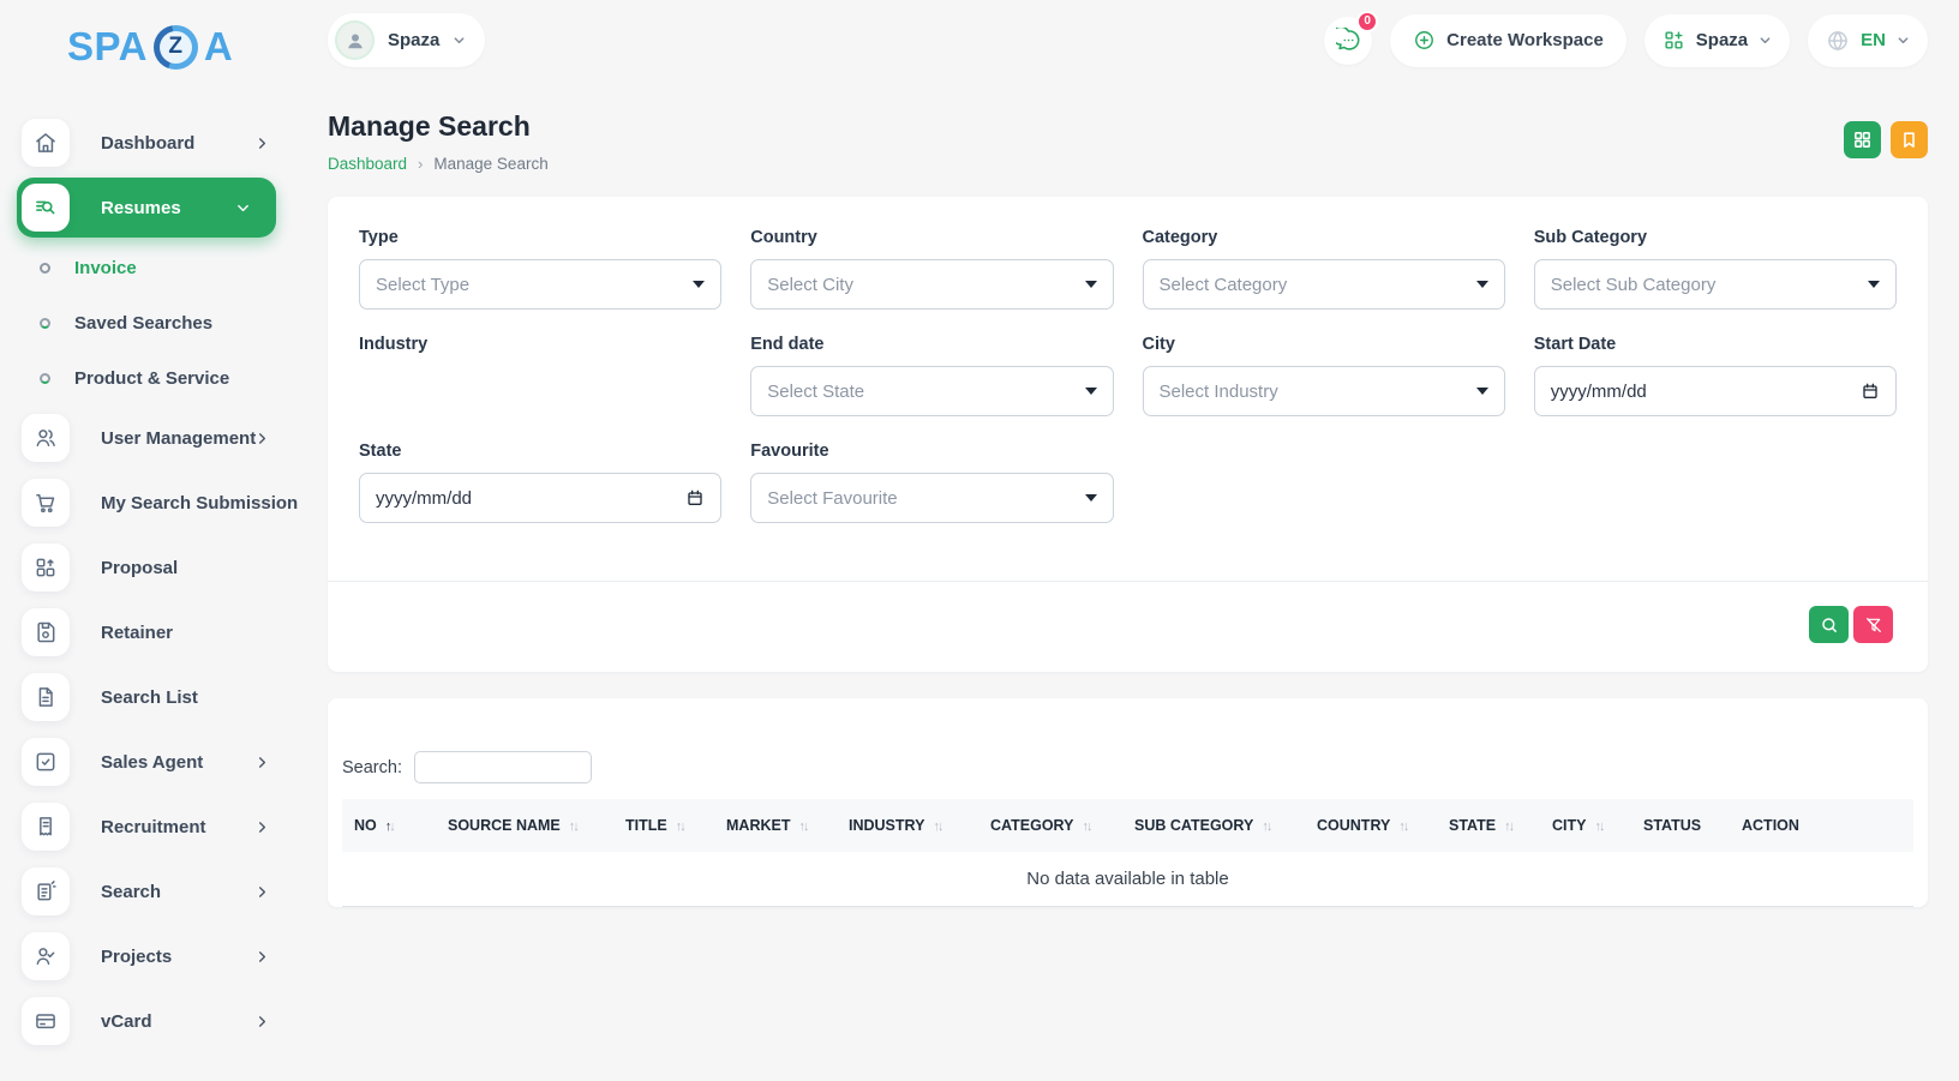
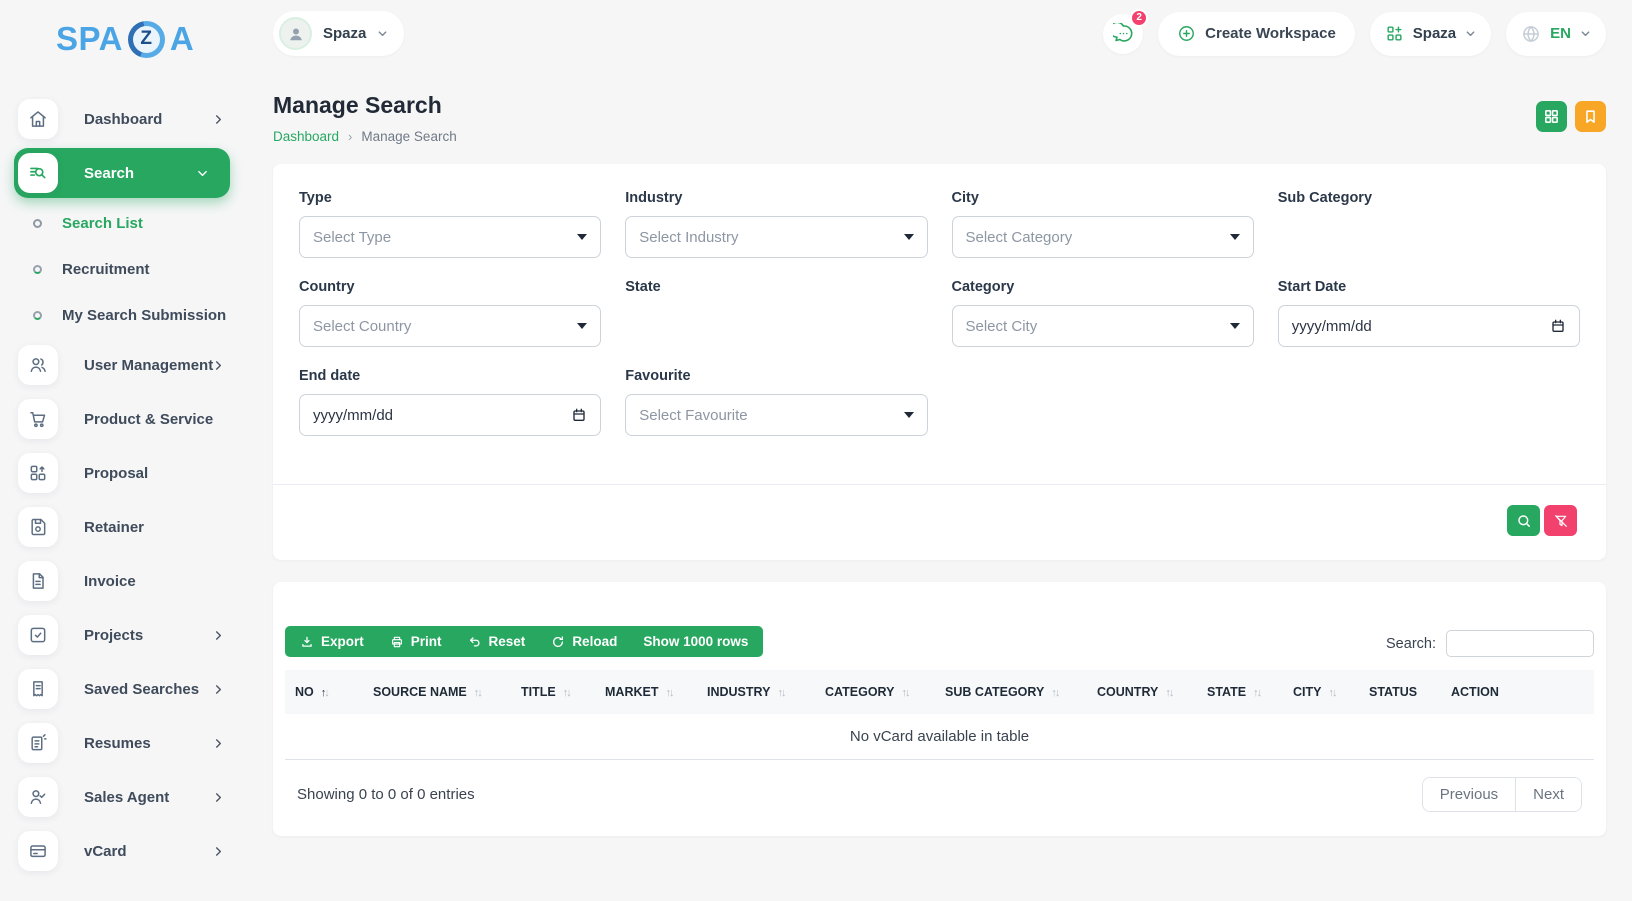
  SPA
  Z
  A
  Dashboard
- Resumes
+ Search
- Invoice
+ Search List
- Saved Searches
+ Recruitment
- Product & Service
+ My Search Submission
  User Management
- My Search Submission
+ Product & Service
  Proposal
  Retainer
- Search List
+ Invoice
- Sales Agent
+ Projects
- Recruitment
+ Saved Searches
- Search
+ Resumes
- Projects
+ Sales Agent
  vCard
  Spaza
- 0
+ 2
  Create Workspace
  Spaza
  EN
  Manage Search
  Dashboard
  ›
  Manage Search
  Type
  Select Type
- Country
+ Industry
- Select City
+ Select Industry
- Category
+ City
  Select Category
  Sub Category
- Select Sub Category
- Industry
+ Country
+ Select Country
- End date
+ State
- Select State
- City
+ Category
- Select Industry
+ Select City
  Start Date
  yyyy/mm/dd
- State
+ End date
  yyyy/mm/dd
  Favourite
  Select Favourite
+ Export
+ Print
+ Reset
+ Reload
+ Show 1000 rows
  Search:
  NO ↑↓	SOURCE NAME ↑↓	TITLE ↑↓	MARKET ↑↓	INDUSTRY ↑↓	CATEGORY ↑↓	SUB CATEGORY ↑↓	COUNTRY ↑↓	STATE ↑↓	CITY ↑↓	STATUS	ACTION
- No data available in table
+ No vCard available in table
+ Showing 0 to 0 of 0 entries
+ Previous
+ Next
